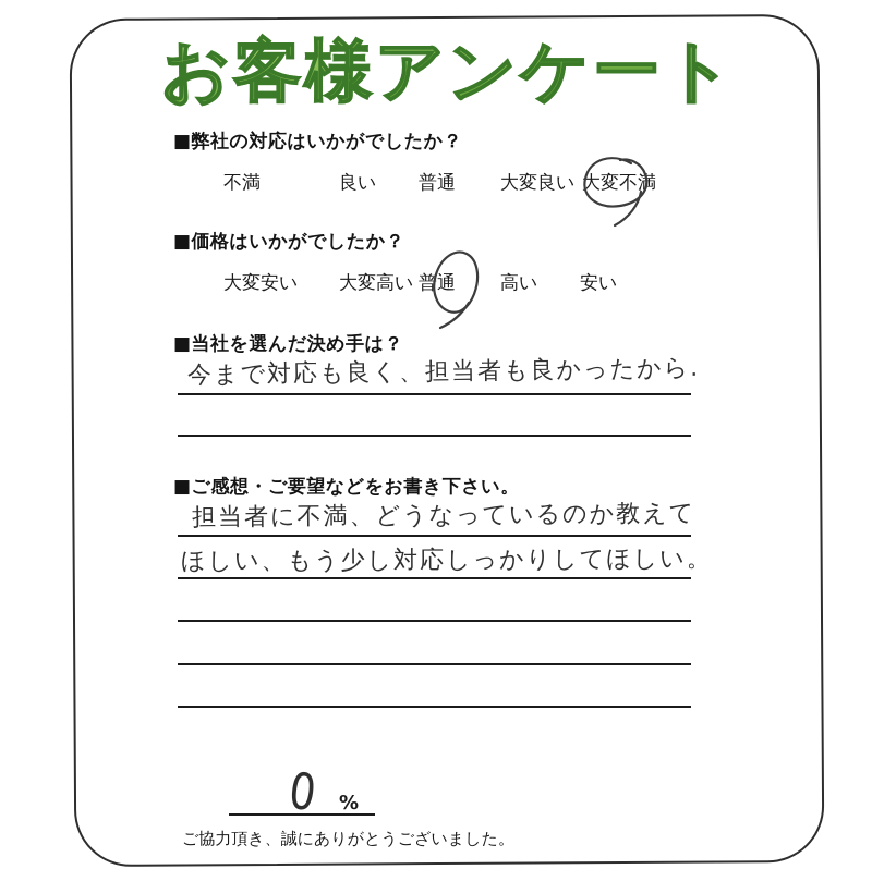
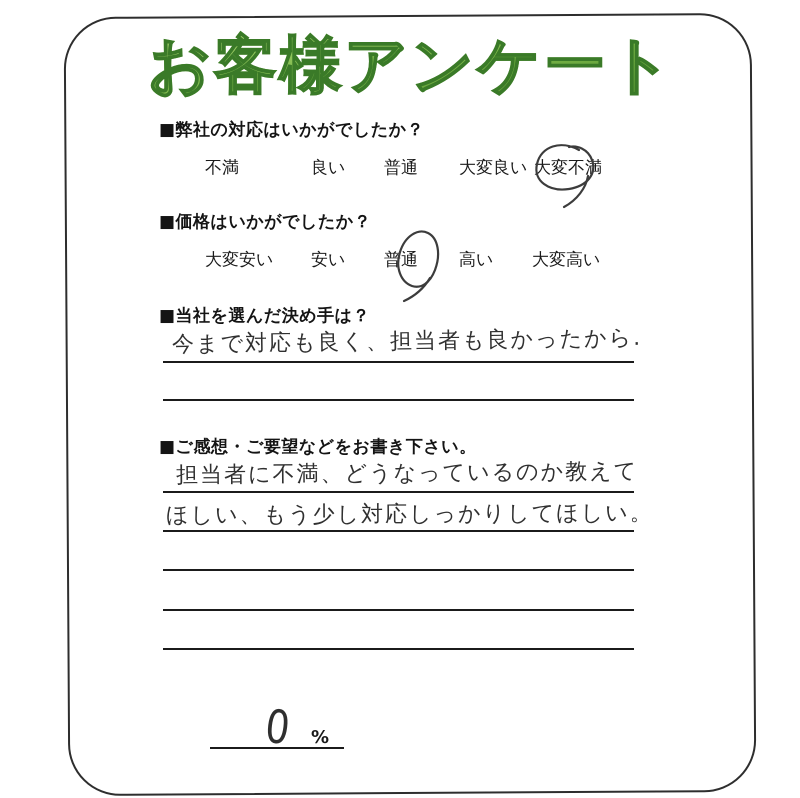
  お客様アンケート
  ■弊社の対応はいかがでしたか？
  不満
  良い
  普通
  大変良い
  大変不
  ■価格はいかがでしたか？
  大変安い
- 大変高い
+ 安い
  普通
  高い
- 安い
+ 大変高い
  ■当社を選んだ決め手は？
  今まで対応も良く、担当者も良かったから.
  ■ご感想・ご要望などをお書き下さい。
  担当者に不満、どうなっているのか教えて
  ほしい、もう少し対応しっかりしてほしい。
  %
- ご協力頂き、誠にありがとうございました。
